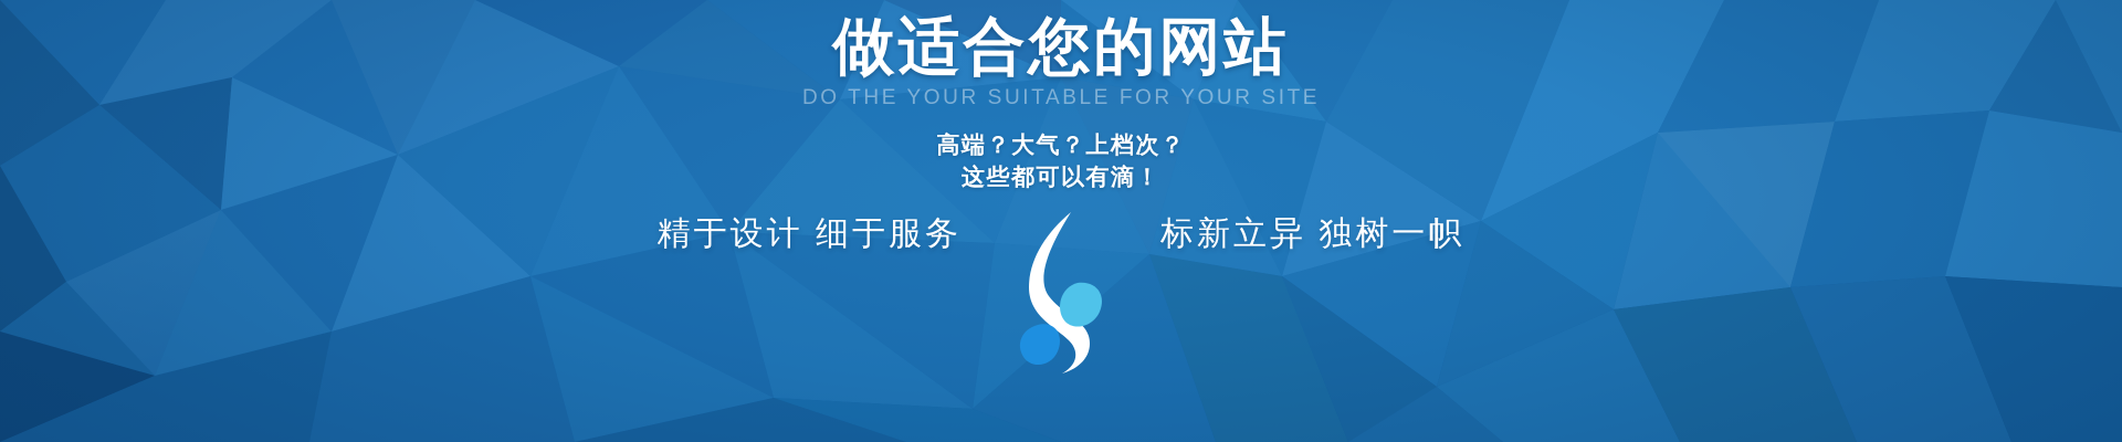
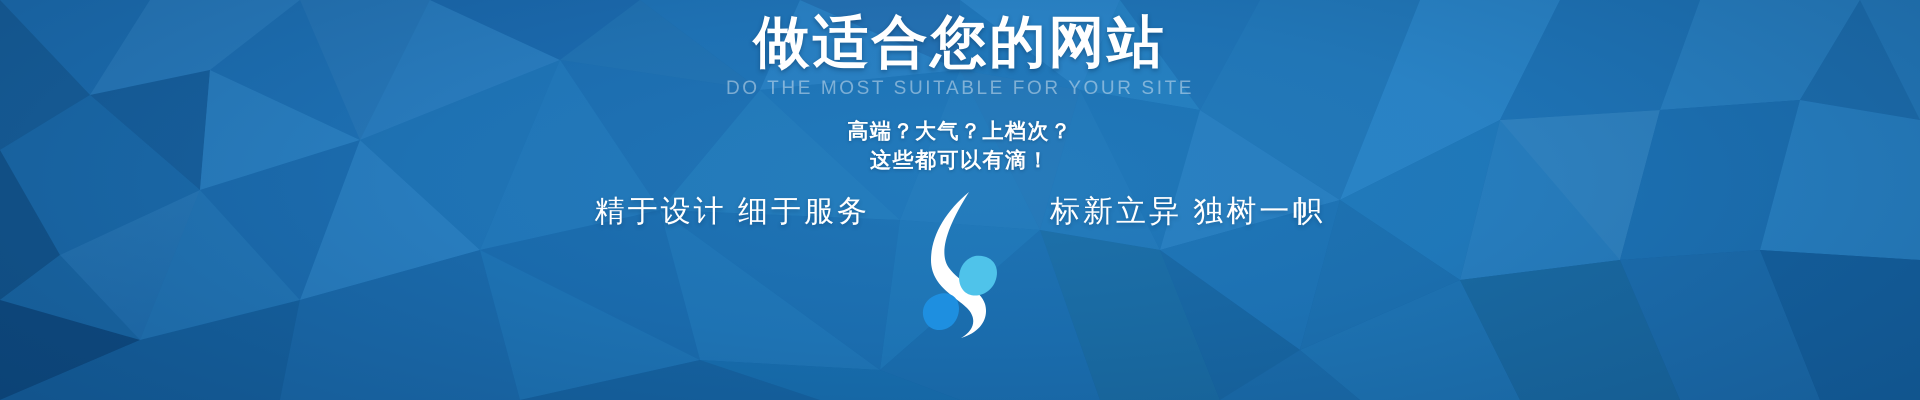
  做适合您的网站
- DO THE YOUR SUITABLE FOR YOUR SITE
+ DO THE MOST SUITABLE FOR YOUR SITE
  高端？大气？上档次？
  这些都可以有滴！
  精于设计 细于服务
  标新立异 独树一帜
